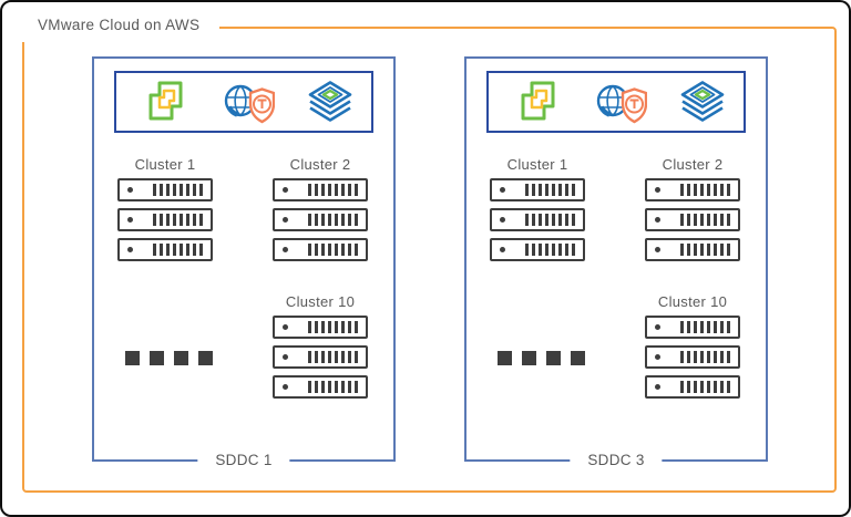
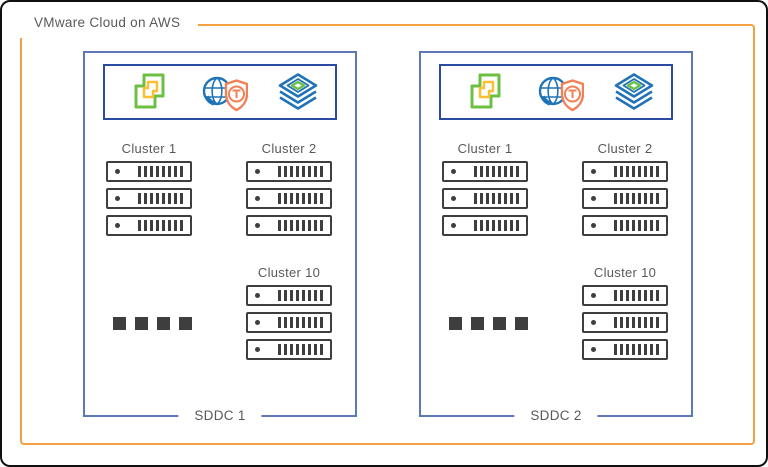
  VMware Cloud on AWS
  Cluster 1
  Cluster 2
  Cluster 10
  SDDC 1
  Cluster 1
  Cluster 2
  Cluster 10
- SDDC 3
+ SDDC 2
